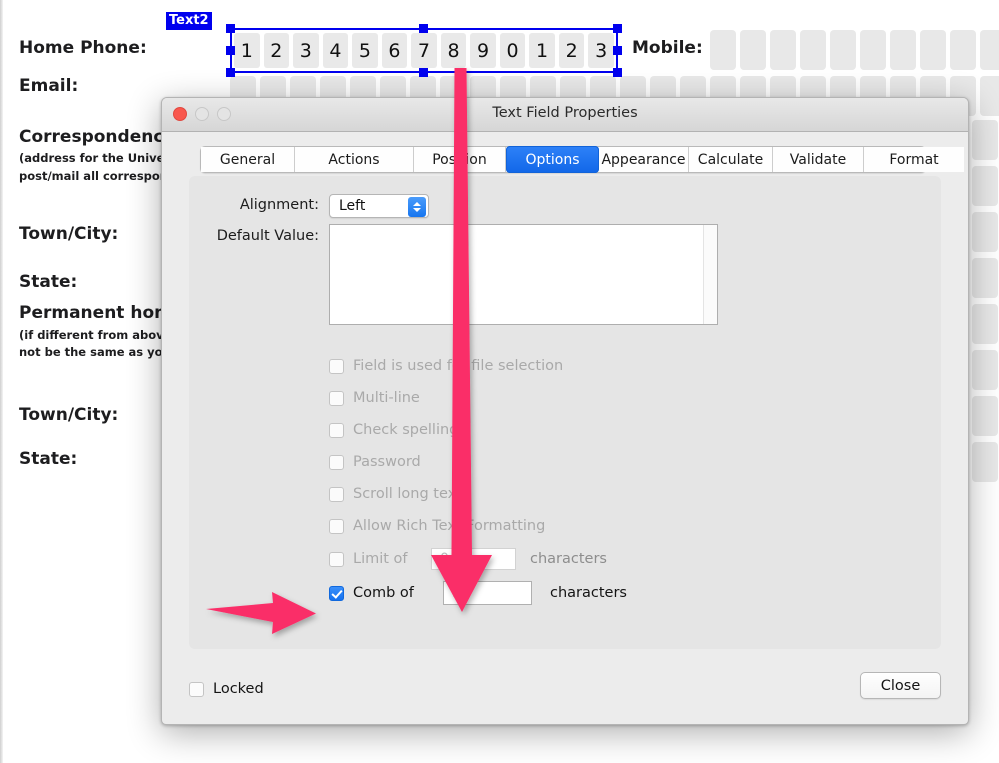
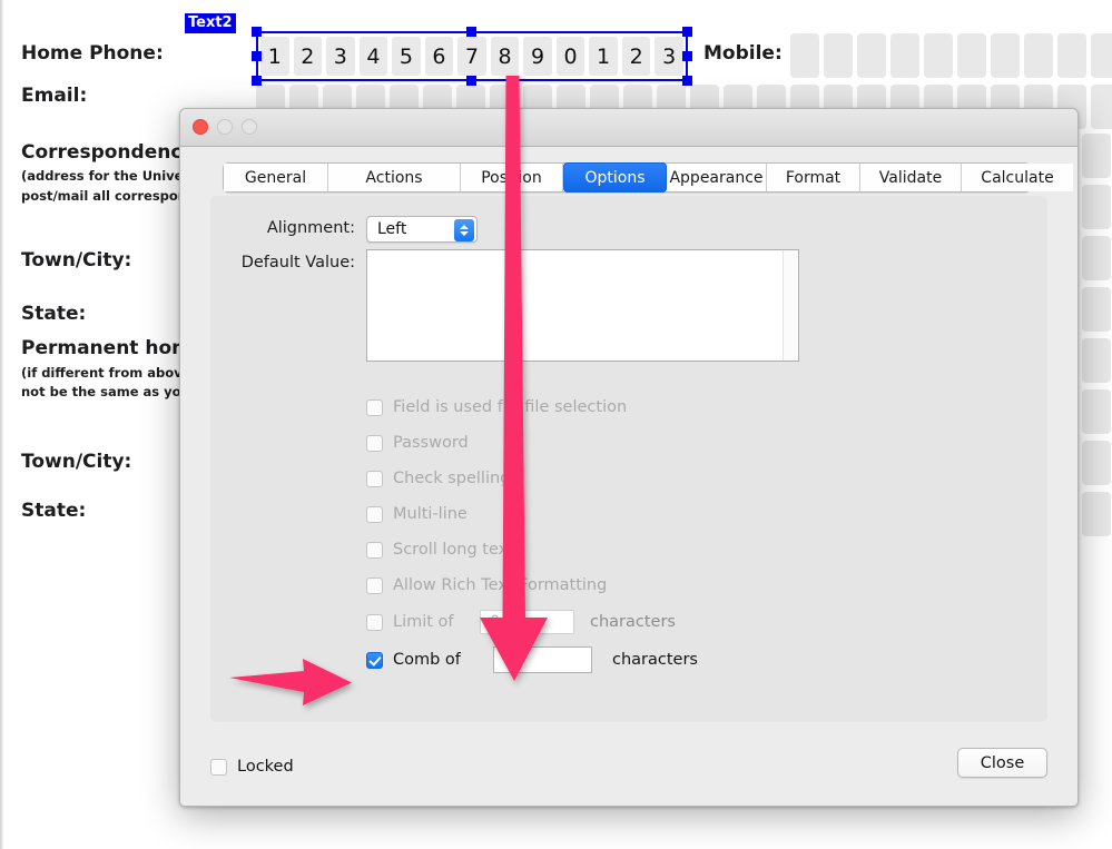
  Home Phone:
  Email:
  Correspondenc
  (address for the Univ
  post/mail all correspo
  Town/City:
  State:
  Permanent ho
  (if different from abov
  not be the same as yo
  Town/City:
  State:
  Mobile:
  Text2
  1
  2
  3
  4
  5
  6
  7
  8
  9
  0
  1
  2
  3
- Text Field Properties
  General
  Actions
  Options
  Appearance
- Calculate
+ Format
  Validate
- Format
+ Calculate
  Alignment:
  Left
  Default Value:
  Field is used f file selection
- Multi-line
+ Password
  Check spellin
- Password
+ Multi-line
  Scroll long te
  Allow Rich Texormatting
  Limit of
  characters
  Comb of
  characters
  Locked
  Close
